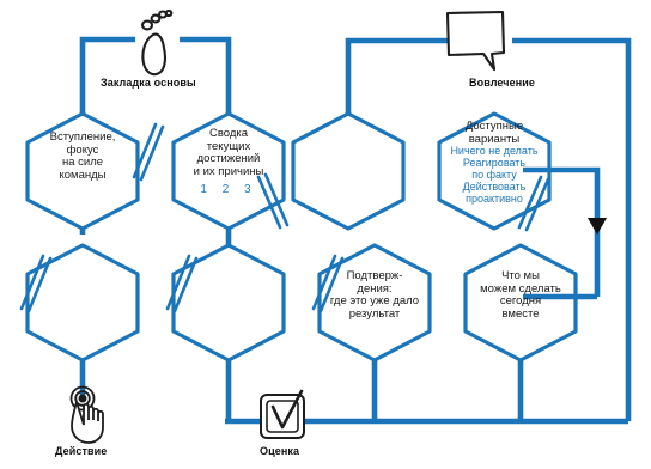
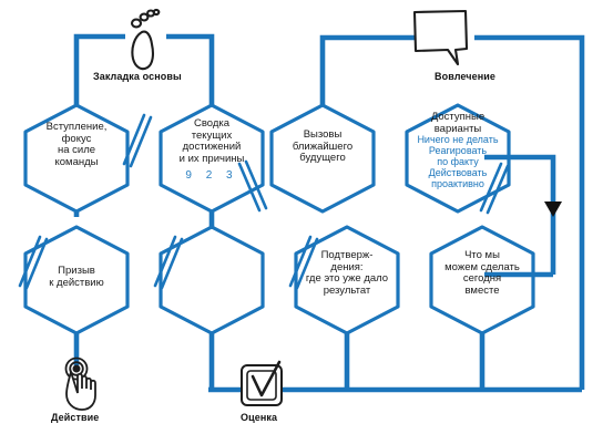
  Закладка основы
  Вовлечение
  Действие
  Оценка
  Вступление,
  фокус
  на силе
  команды
  Сводка
  текущих
  достижений
  и их причины
- 1 2 3
+ 9 2 3
+ Вызовы
+ ближайшего
+ будущего
  Доступные
  варианты
  Ничего не делать
  Реагировать
  по факту
  Действовать
  проактивно
+ Призыв
+ к действию
  Подтверж-
  дения:
  где это уже дало
  результат
  Что мы
  можем сделать
  сегодня
  вместе
